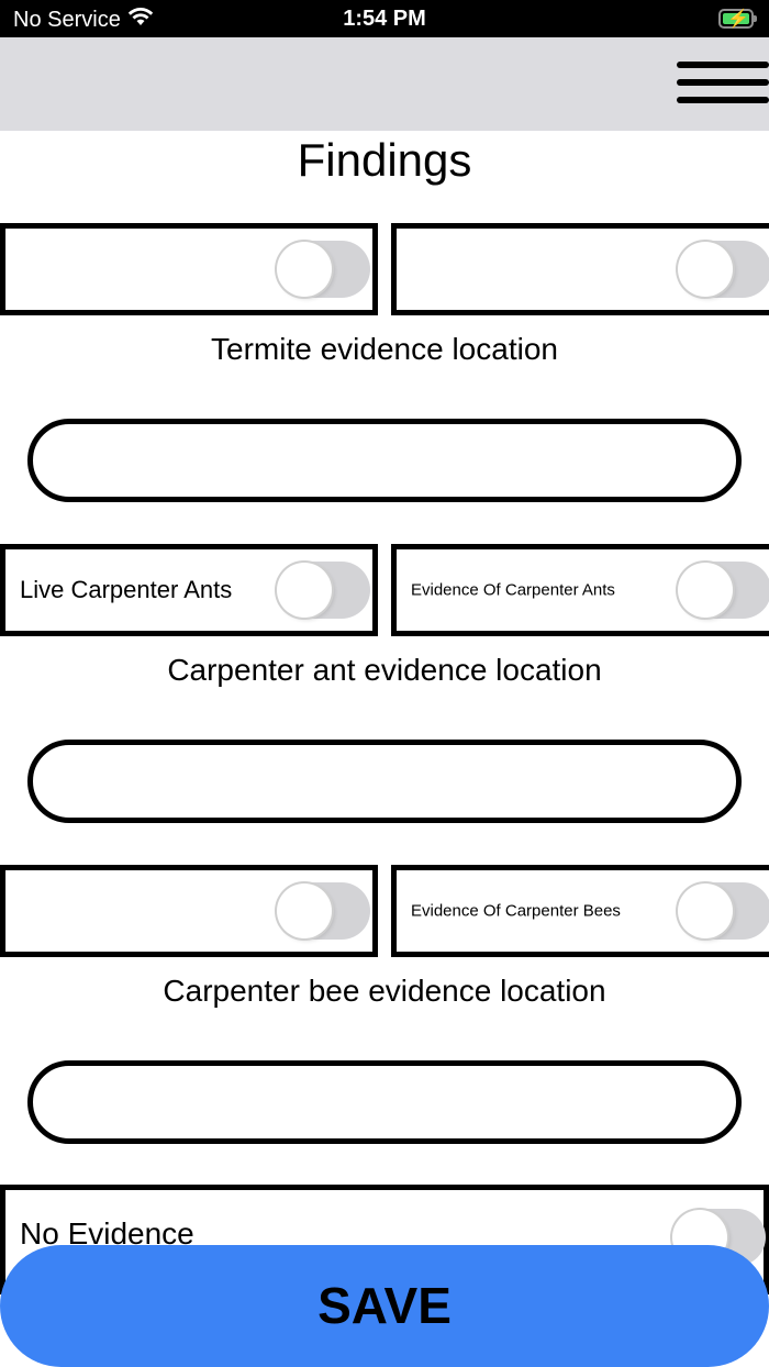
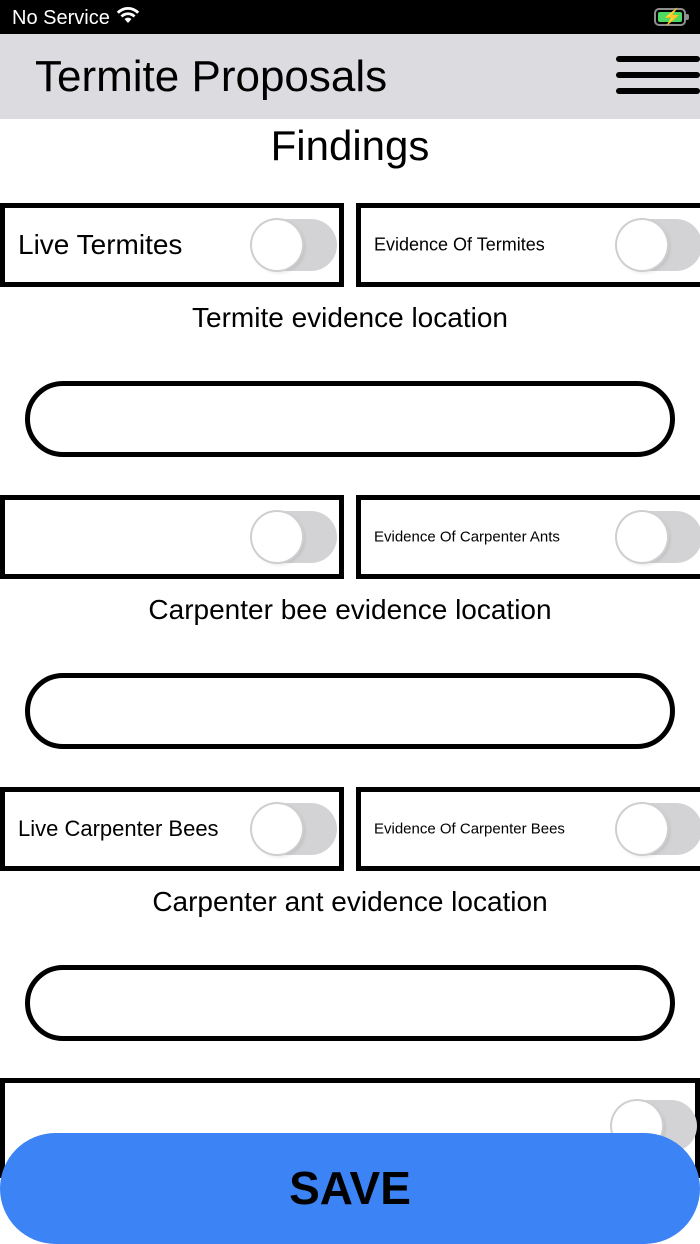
  No Service
- 1:54 PM
  ⚡
+ Termite Proposals
  Findings
+ Live Termites
+ Evidence Of Termites
  Termite evidence location
- Live Carpenter Ants
  Evidence Of Carpenter Ants
- Carpenter ant evidence location
+ Carpenter bee evidence location
+ Live Carpenter Bees
  Evidence Of Carpenter Bees
- Carpenter bee evidence location
+ Carpenter ant evidence location
- No Evidence
  SAVE
